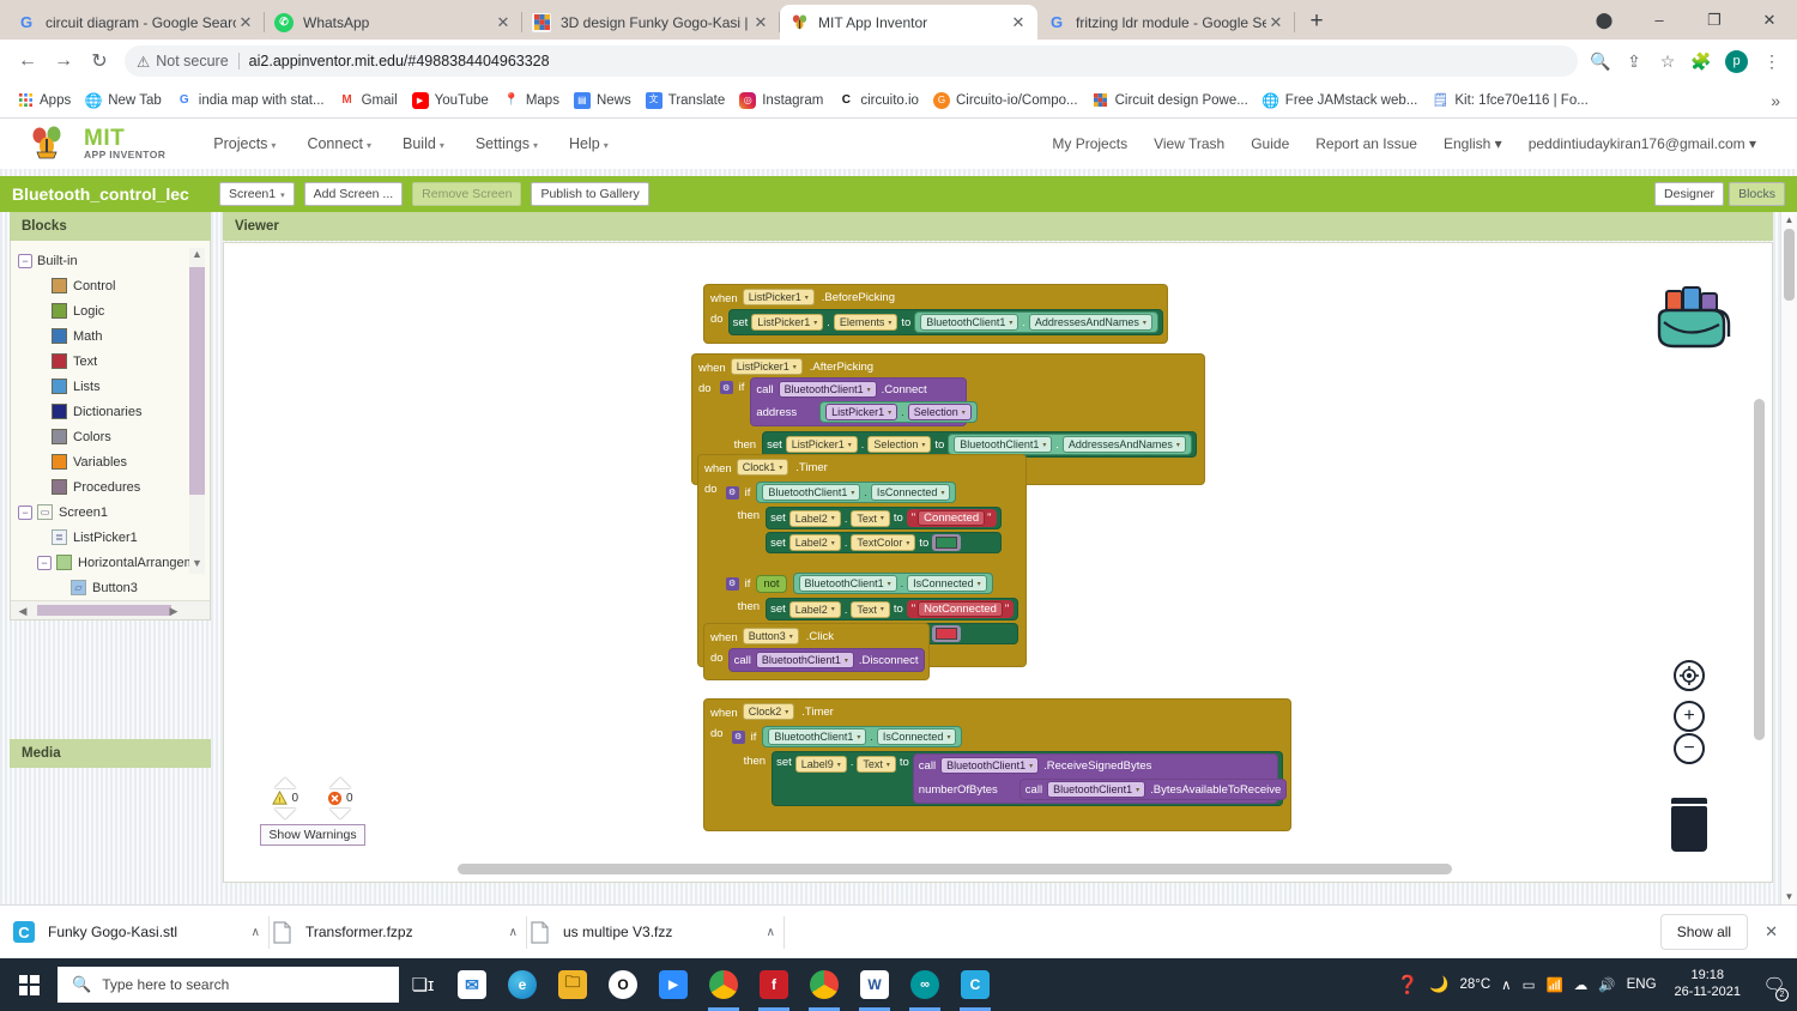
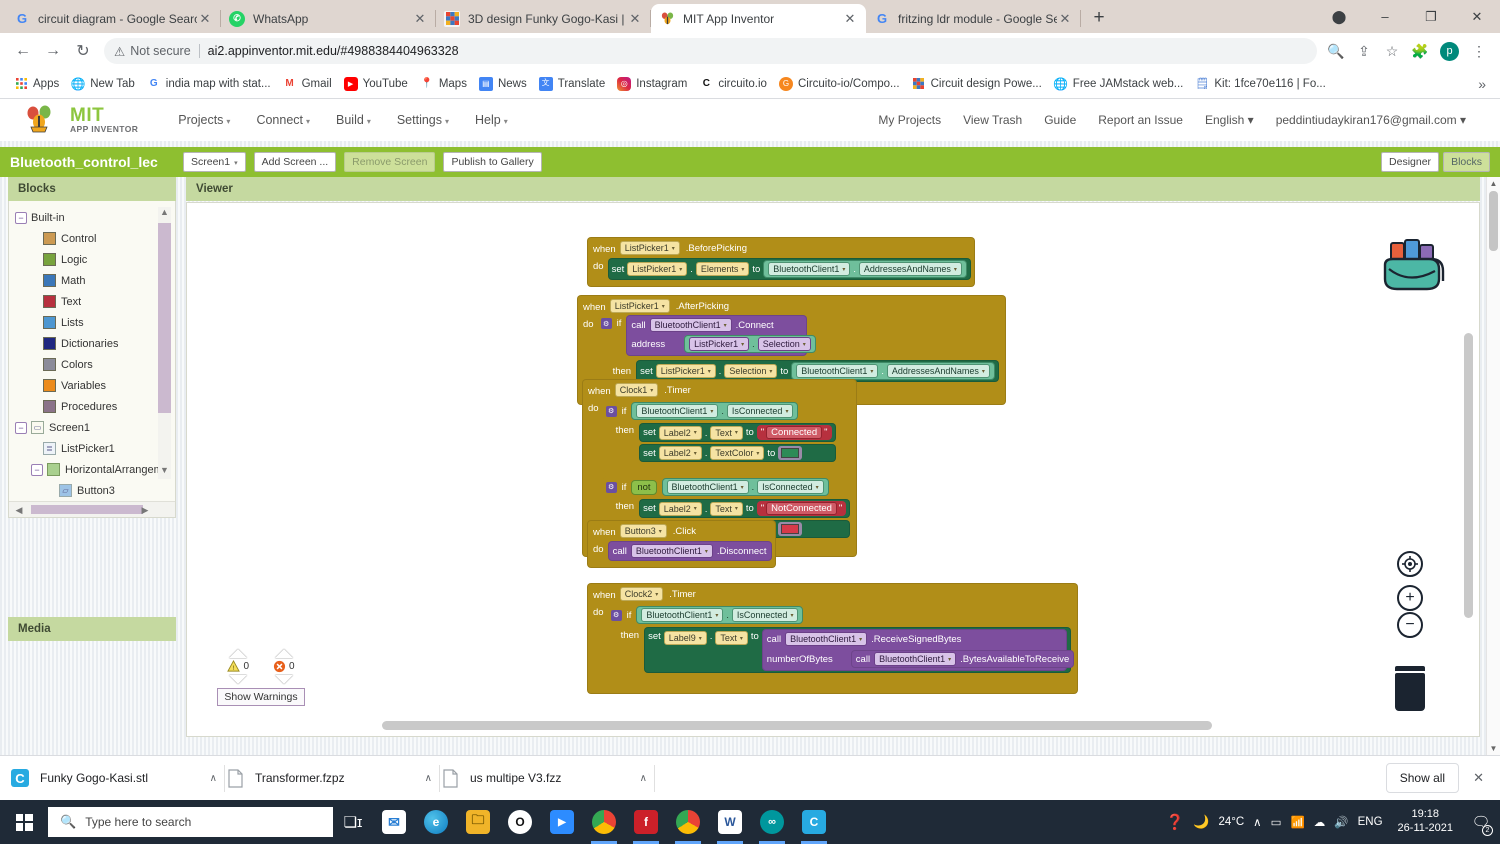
  G
  circuit diagram - Google Sear
  ✕
  ✆
  WhatsApp
  ✕
  3D design Funky Gogo-Kasi |
  ✕
  MIT App Inventor
  ✕
  G
  fritzing ldr module - Google Se
  ✕
  +
  ⬤
  –
  ❐
  ✕
  ←
  →
  ↻
  ⚠
  Not secure
  ai2.appinventor.mit.edu/#4988384404963328
  🔍
  ⇪
  ☆
  🧩
  p
  ⋮
  Apps
  🌐
  New Tab
  G
  india map with stat...
  M
  Gmail
  YouTube
  📍
  Maps
  ▤
  News
  文
  Translate
  ◎
  Instagram
  C
  circuito.io
  G
  Circuito-io/Compo...
  Circuit design Powe...
  🌐
  Free JAMstack web...
  🗒
  Kit: 1fce70e116 | Fo...
  »
  MIT
  APP INVENTOR
  Projects ▾
  Connect ▾
  Build ▾
  Settings ▾
  Help ▾
  My Projects
  View Trash
  Guide
  Report an Issue
  English ▾
  peddintiudaykiran176@gmail.com ▾
  Bluetooth_control_lec
  Screen1
  Add Screen ...
  Remove Screen
  Publish to Gallery
  Designer
  Blocks
  Blocks
  −
  Built-in
  Control
  Logic
  Math
  Text
  Lists
  Dictionaries
  Colors
  Variables
  Procedures
  −
  ▭
  Screen1
  ≣
  ListPicker1
  −
  HorizontalArrange
  ▱
  Button3
  ▲
  ▼
  ◀
  ▶
  Media
  Viewer
  when
  ListPicker1
  .BeforePicking
  do
  set
  ListPicker1
  .
  Elements
  to
  BluetoothClient1
  .
  AddressesAndNames
  when
  ListPicker1
  .AfterPicking
  do
  if
  call
  BluetoothClient1
  .Connect
  address
  ListPicker1
  .
  Selection
  then
  set
  ListPicker1
  .
  Selection
  to
  BluetoothClient1
  .
  AddressesAndNames
  when
  Clock1
  .Timer
  do
  if
  BluetoothClient1
  .
  IsConnected
  then
  set
  Label2
  .
  Text
  to
  "
  Connected
  "
  set
  Label2
  .
  TextColor
  to
  if
  not
  BluetoothClient1
  .
  IsConnected
  then
  set
  Label2
  .
  Text
  to
  "
  NotConnected
  "
  when
  Button3
  .Click
  do
  call
  BluetoothClient1
  .Disconnect
  when
  Clock2
  .Timer
  do
  if
  BluetoothClient1
  .
  IsConnected
  then
  set
  Label9
  .
  Text
  to
  call
  BluetoothClient1
  .ReceiveSignedBytes
  numberOfBytes
  call
  BluetoothClient1
  .BytesAvailableToReceive
  +
  −
  0
  0
  Show Warnings
  ▲
  ▼
  C
  Funky Gogo-Kasi.stl
  ∧
  Transformer.fzpz
  ∧
  us multipe V3.fzz
  ∧
  Show all
  ✕
  🔍
  Type here to search
  ❏ɪ
  ✉
  e
  🗀
  O
  ▶
  f
  W
  ∞
  C
  ❓
  🌙
- 28°C
+ 24°C
  ∧
  ▭
  📶
  ☁
  🔊
  ENG
  19:18
  26-11-2021
  🗨
